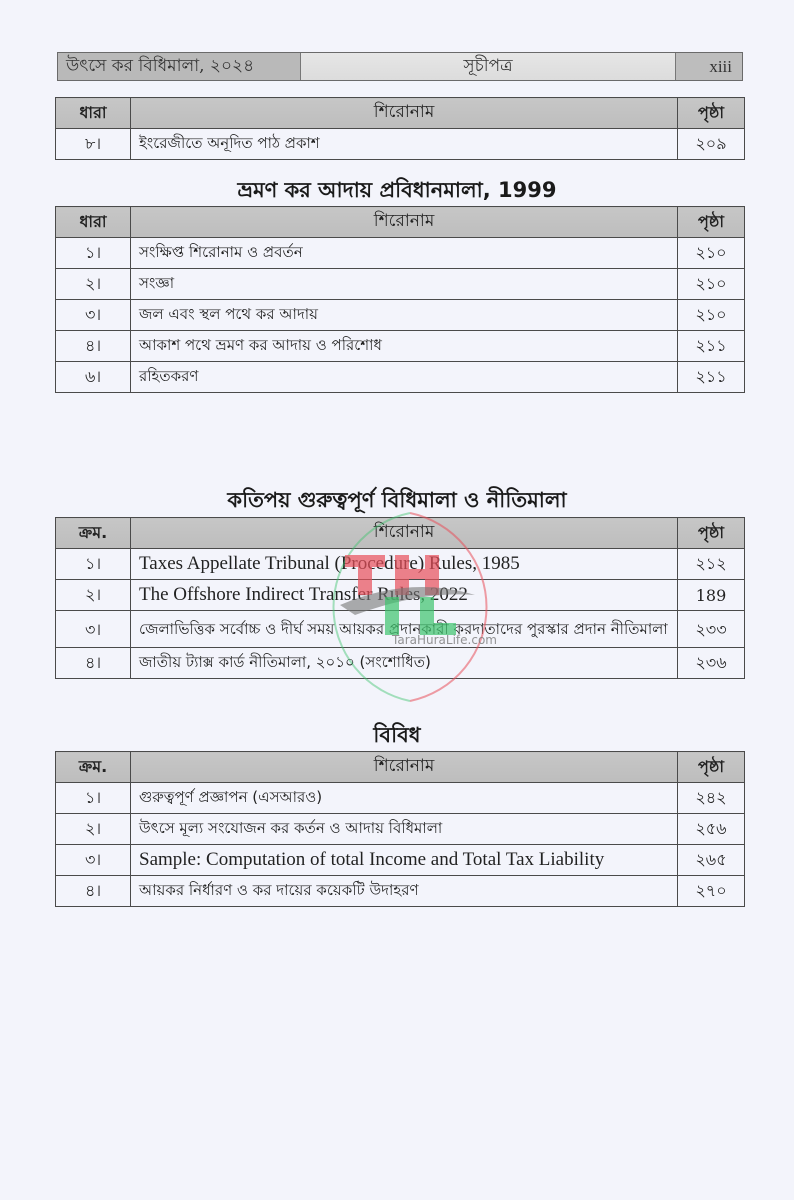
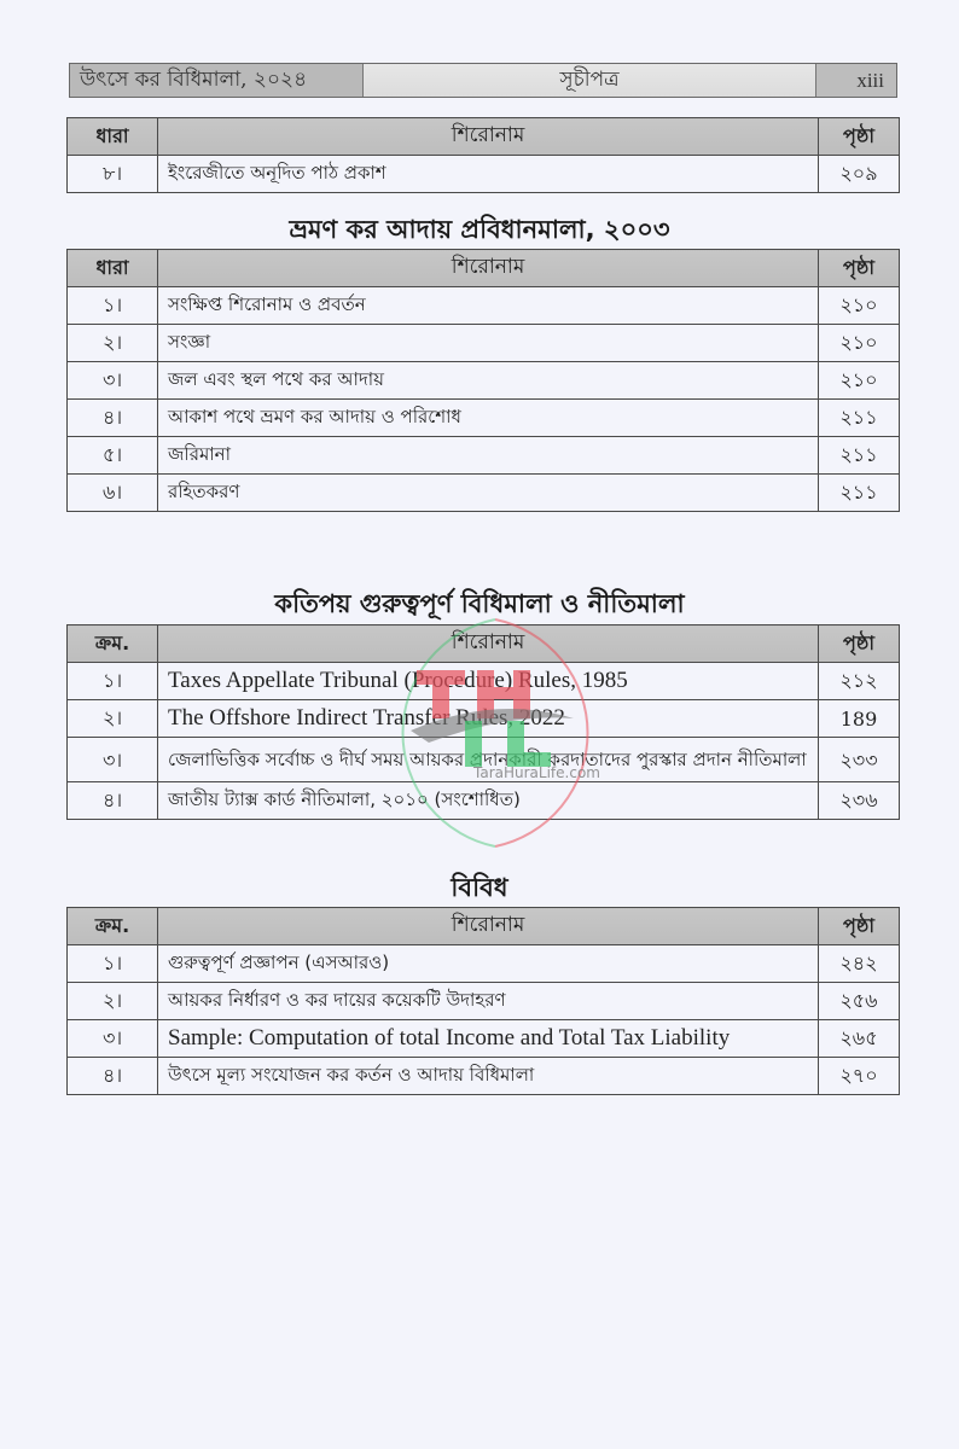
  উৎসে কর বিধিমালা, ২০২৪
  সূচীপত্র
  xiii
  ধারা	শিরোনাম	পৃষ্ঠা
  ৮।	ইংরেজীতে অনূদিত পাঠ প্রকাশ	২০৯
- ভ্রমণ কর আদায় প্রবিধানমালা, 1999
+ ভ্রমণ কর আদায় প্রবিধানমালা, ২০০৩
  ধারা	শিরোনাম	পৃষ্ঠা
  ১।	সংক্ষিপ্ত শিরোনাম ও প্রবর্তন	২১০
  ২।	সংজ্ঞা	২১০
  ৩।	জল এবং স্থল পথে কর আদায়	২১০
  ৪।	আকাশ পথে ভ্রমণ কর আদায় ও পরিশোধ	২১১
+ ৫।	জরিমানা	২১১
  ৬।	রহিতকরণ	২১১
  কতিপয় গুরুত্বপূর্ণ বিধিমালা ও নীতিমালা
  ক্রম.	শিরোনাম	পৃষ্ঠা
  ১।	Taxes Appellate Tribunal (Procedure) Rules, 1985	২১২
  ২।	The Offshore Indirect Transfer Rules, 2022	189
  ৩।	জেলাভিত্তিক সর্বোচ্চ ও দীর্ঘ সময় আয়কর প্রদানকারী করদাতাদের পুরস্কার প্রদান নীতিমালা	২৩৩
  ৪।	জাতীয় ট্যাক্স কার্ড নীতিমালা, ২০১০ (সংশোধিত)	২৩৬
  বিবিধ
  ক্রম.	শিরোনাম	পৃষ্ঠা
  ১।	গুরুত্বপূর্ণ প্রজ্ঞাপন (এসআরও)	২৪২
- ২।	উৎসে মূল্য সংযোজন কর কর্তন ও আদায় বিধিমালা	২৫৬
+ ২।	আয়কর নির্ধারণ ও কর দায়ের কয়েকটি উদাহরণ	২৫৬
  ৩।	Sample: Computation of total Income and Total Tax Liability	২৬৫
- ৪।	আয়কর নির্ধারণ ও কর দায়ের কয়েকটি উদাহরণ	২৭০
+ ৪।	উৎসে মূল্য সংযোজন কর কর্তন ও আদায় বিধিমালা	২৭০
  TaraHuraLife.com
